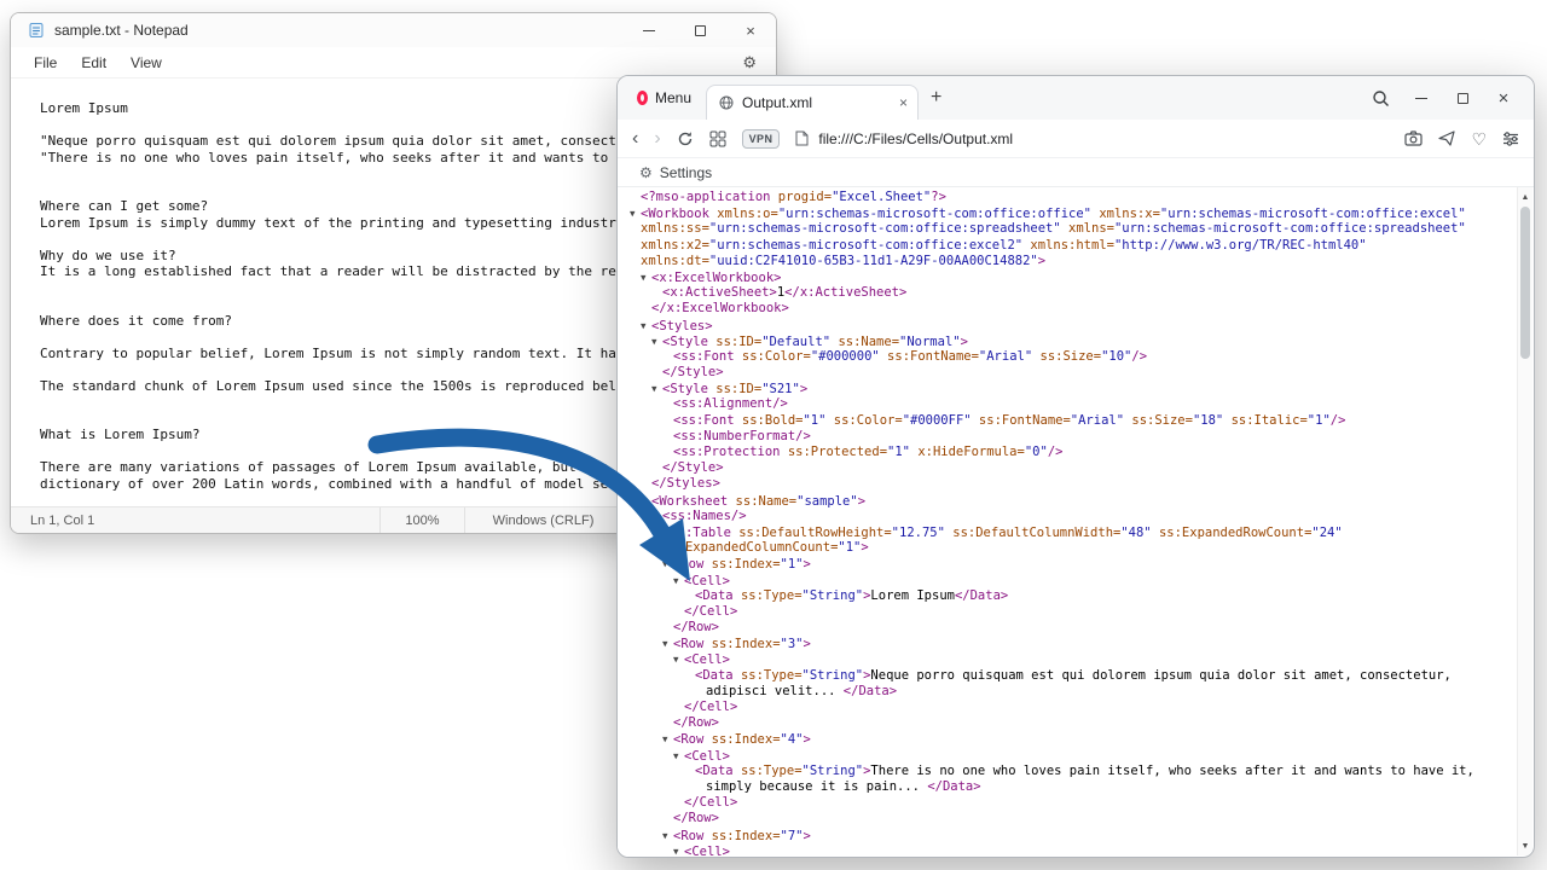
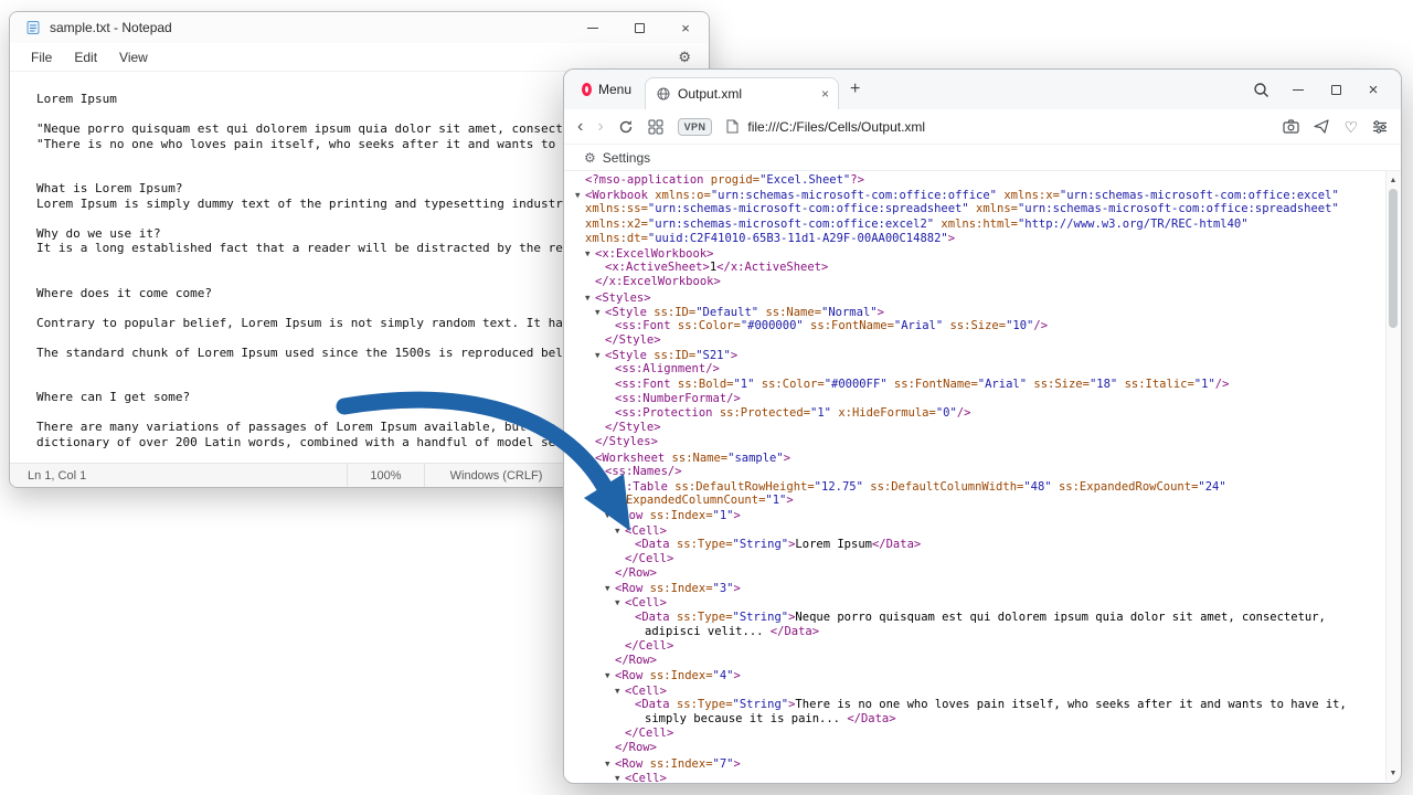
  sample.txt - Notepad
  ×
  File
  Edit
  View
  ⚙
  Lorem Ipsum
  "Neque porro quisquam est qui dolorem ipsum quia dolor sit amet, consect
- Where can I get some?
+ What is Lorem Ipsum?
  Why do we use it?
- Where does it come from?
+ Where does it come come?
  The standard chunk of Lorem Ipsum used since the 1500s is reproduced bel
- What is Lorem Ipsum?
+ Where can I get some?
  __________
  Ln 1, Col 1
  100%
  Windows (CRLF)
  Menu
  Output.xml
  ×
  +
  ×
  ‹
  ›
  VPN
  file:///C:/Files/Cells/Output.xml
  ♡
  ⚙
  Settings
  <?mso-application progid="Excel.Sheet"?>
  ▼ <Workbook xmlns:o="urn:schemas-microsoft-com:office:office" xmlns:x="urn:schemas-microsoft-com:office:excel"
  xmlns:ss="urn:schemas-microsoft-com:office:spreadsheet" xmlns="urn:schemas-microsoft-com:office:spreadsheet"
  xmlns:x2="urn:schemas-microsoft-com:office:excel2" xmlns:html="http://www.w3.org/TR/REC-html40"
  xmlns:dt="uuid:C2F41010-65B3-11d1-A29F-00AA00C14882">
  ▼ <x:ExcelWorkbook>
  <x:ActiveSheet>1</x:ActiveSheet>
  </x:ExcelWorkbook>
  ▼ <Styles>
  ▼ <Style ss:ID="Default" ss:Name="Normal">
  <ss:Font ss:Color="#000000" ss:FontName="Arial" ss:Size="10"/>
  </Style>
  ▼ <Style ss:ID="S21">
  <ss:Alignment/>
  <ss:Font ss:Bold="1" ss:Color="#0000FF" ss:FontName="Arial" ss:Size="18" ss:Italic="1"/>
  <ss:NumberFormat/>
  <ss:Protection ss:Protected="1" x:HideFormula="0"/>
  </Style>
  </Styles>
  <Worksheet ss:Name="sample">
  <ss:Names/>
  :Table ss:DefaultRowHeight="12.75" ss:DefaultColumnWidth="48" ss:ExpandedRowCount="24"
  ExpandedColumnCount="1">
  ▼ ow ss:Index="1">
  ▼ <Cell>
  <Data ss:Type="String">Lorem Ipsum</Data>
  </Cell>
  </Row>
  ▼ <Row ss:Index="3">
  ▼ <Cell>
  <Data ss:Type="String">Neque porro quisquam est qui dolorem ipsum quia dolor sit amet, consectetur,
  adipisci velit... </Data>
  </Cell>
  </Row>
  ▼ <Row ss:Index="4">
  ▼ <Cell>
  <Data ss:Type="String">There is no one who loves pain itself, who seeks after it and wants to have it,
  simply because it is pain... </Data>
  </Cell>
  </Row>
  ▼ <Row ss:Index="7">
  ▼ <Cell>
